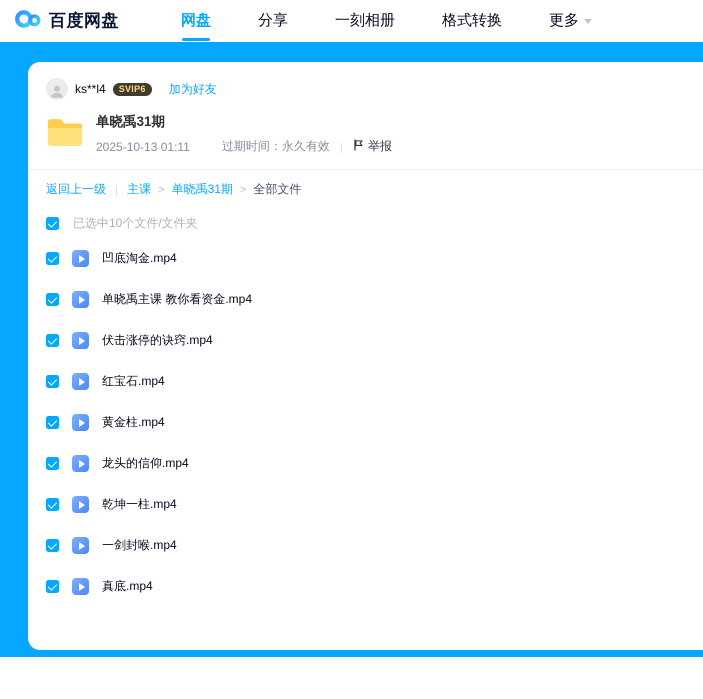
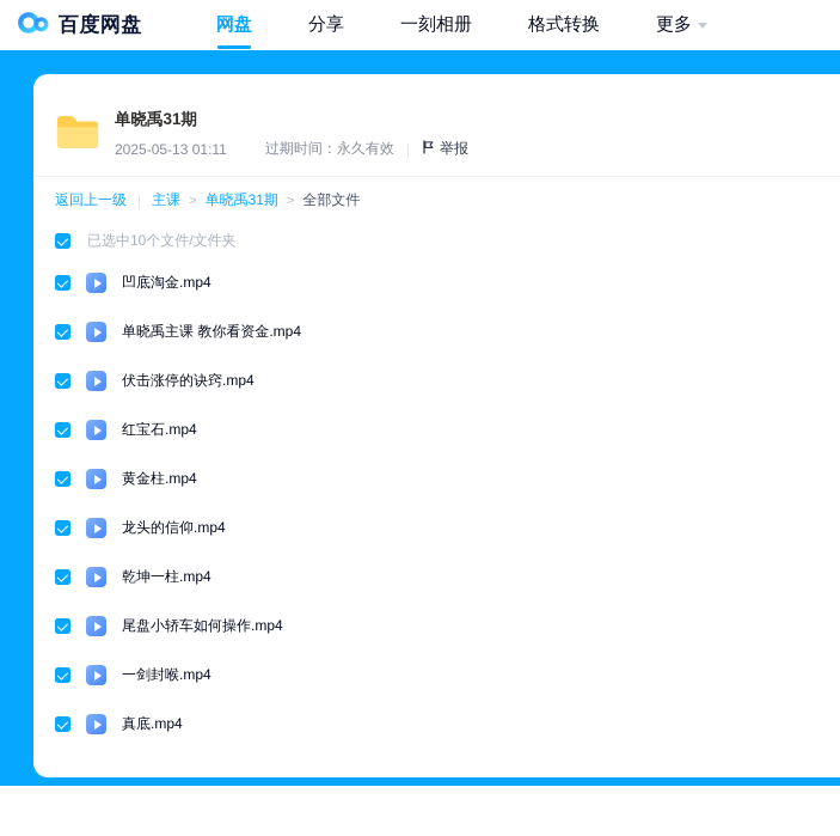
  百度网盘
  网盘
  分享
  一刻相册
  格式转换
  更多
- ks**l4
- SVIP6
- 加为好友
  单晓禹31期
- 2025-10-13 01:11
+ 2025-05-13 01:11
  过期时间：永久有效
  |
  举报
  返回上一级
  |
  主课
  >
  单晓禹31期
  >
  全部文件
  已选中10个文件/文件夹
  凹底淘金.mp4
  单晓禹主课 教你看资金.mp4
  伏击涨停的诀窍.mp4
  红宝石.mp4
  黄金柱.mp4
  龙头的信仰.mp4
  乾坤一柱.mp4
+ 尾盘小轿车如何操作.mp4
  一剑封喉.mp4
  真底.mp4
